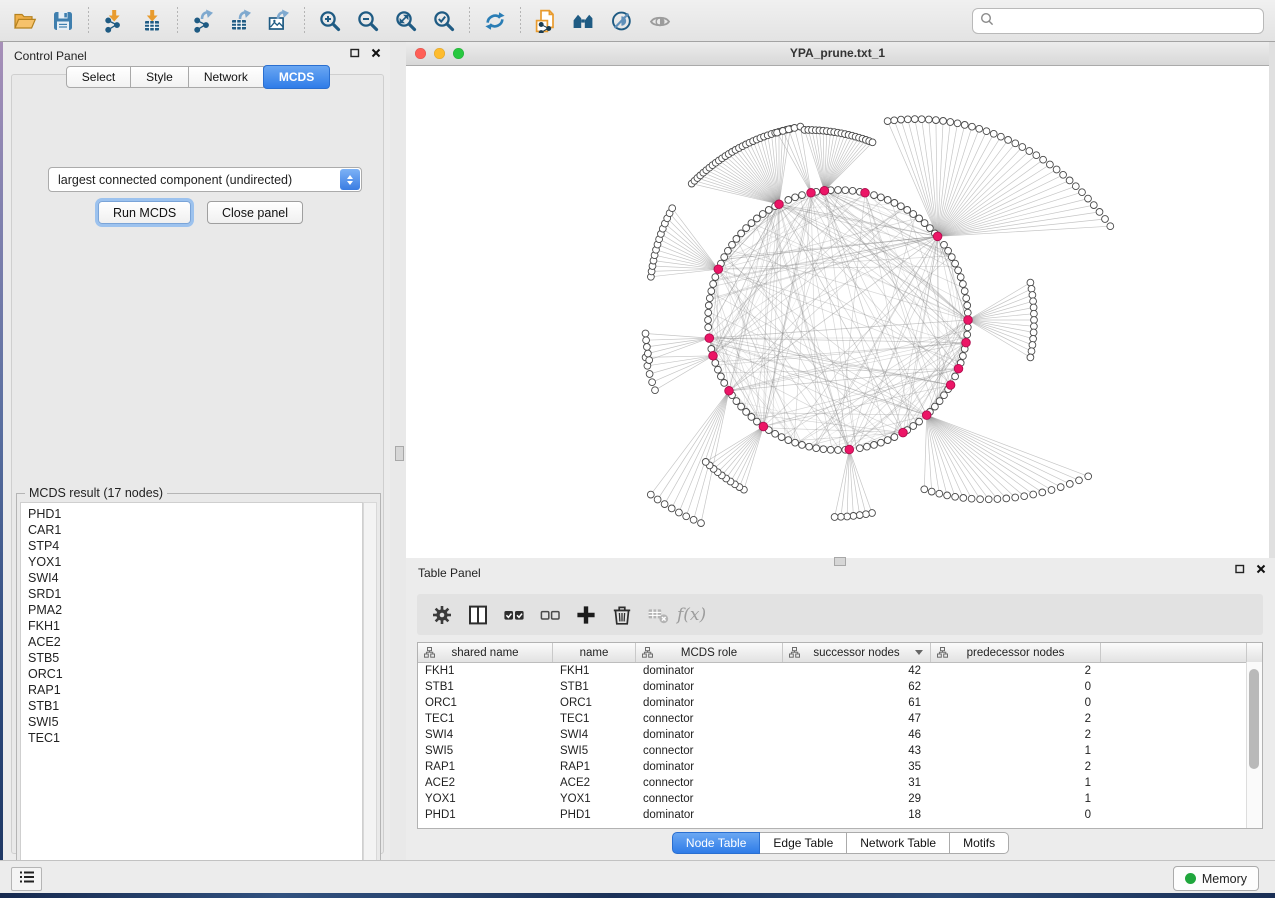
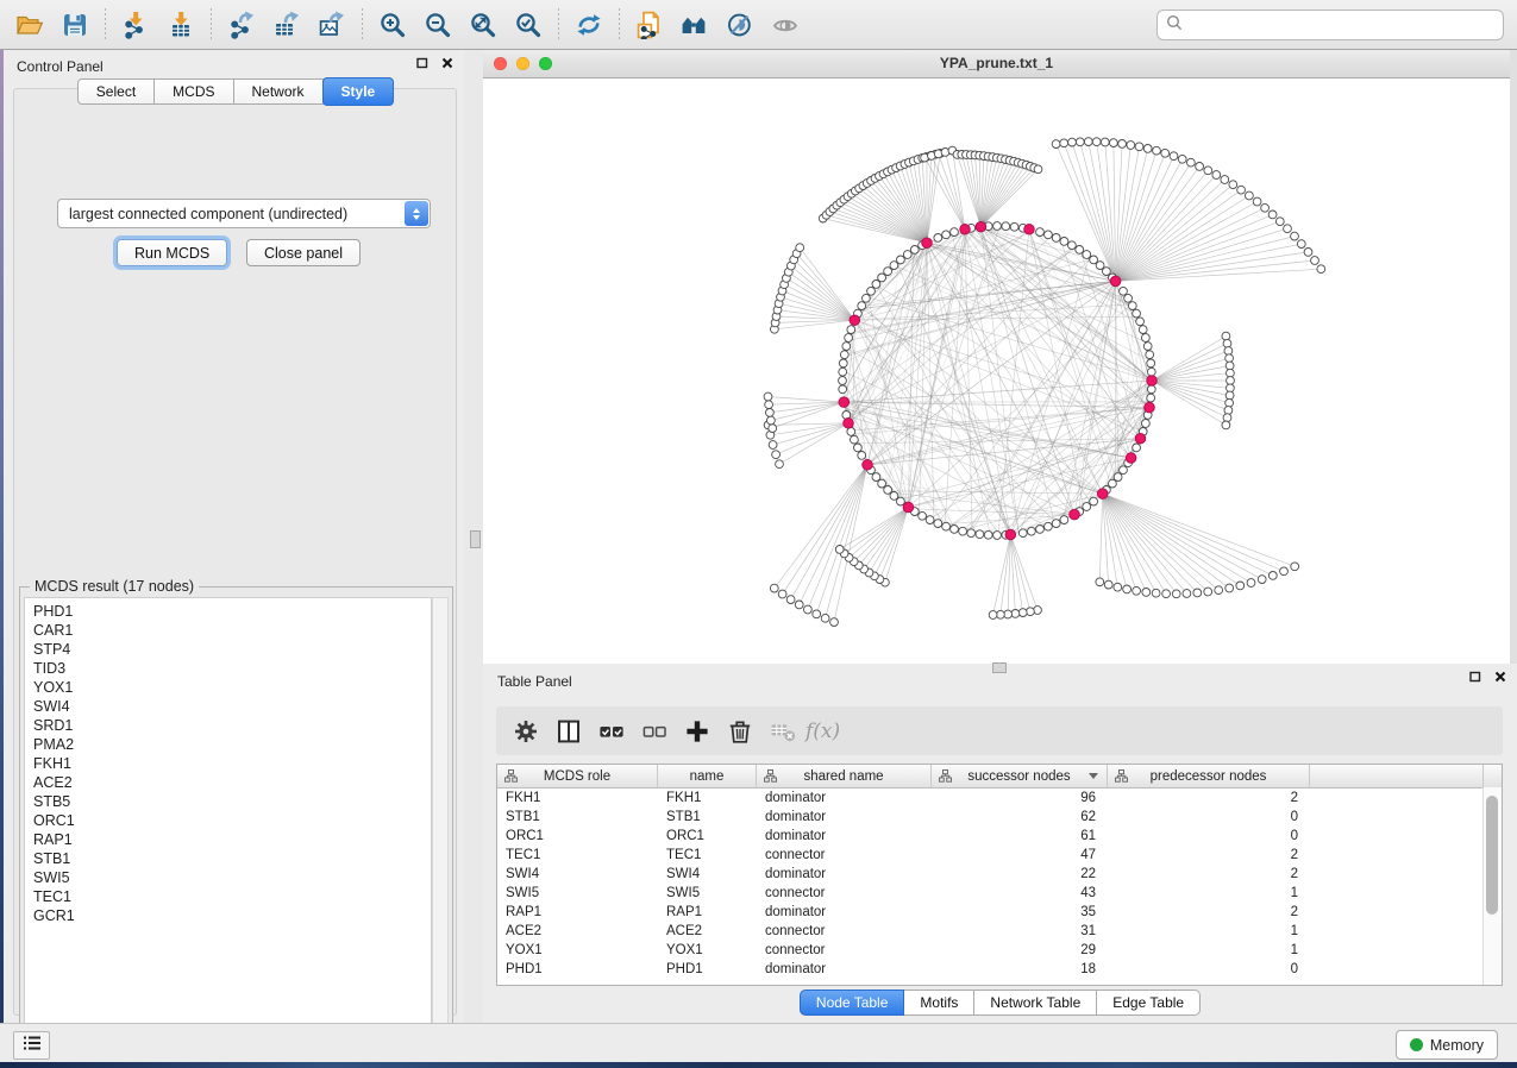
  Control Panel
  Select
- Style
+ MCDS
  Network
- MCDS
+ Style
  largest connected component (undirected)
  Run MCDS
  Close panel
  MCDS result (17 nodes)
  PHD1
  CAR1
  STP4
+ TID3
  YOX1
  SWI4
  SRD1
  PMA2
  FKH1
  ACE2
  STB5
  ORC1
  RAP1
  STB1
  SWI5
  TEC1
+ GCR1
  YPA_prune.txt_1
  Table Panel
  f(x)
- shared name
+ MCDS role
  name
- MCDS role
+ shared name
  successor nodes
  predecessor nodes
  FKH1
  FKH1
  dominator
- 42
+ 96
  2
  STB1
  STB1
  dominator
  62
  0
  ORC1
  ORC1
  dominator
  61
  0
  TEC1
  TEC1
  connector
  47
  2
  SWI4
  SWI4
  dominator
- 46
+ 22
  2
  SWI5
  SWI5
  connector
  43
  1
  RAP1
  RAP1
  dominator
  35
  2
  ACE2
  ACE2
  connector
  31
  1
  YOX1
  YOX1
  connector
  29
  1
  PHD1
  PHD1
  dominator
  18
  0
  Node Table
- Edge Table
+ Motifs
  Network Table
- Motifs
+ Edge Table
  Memory
